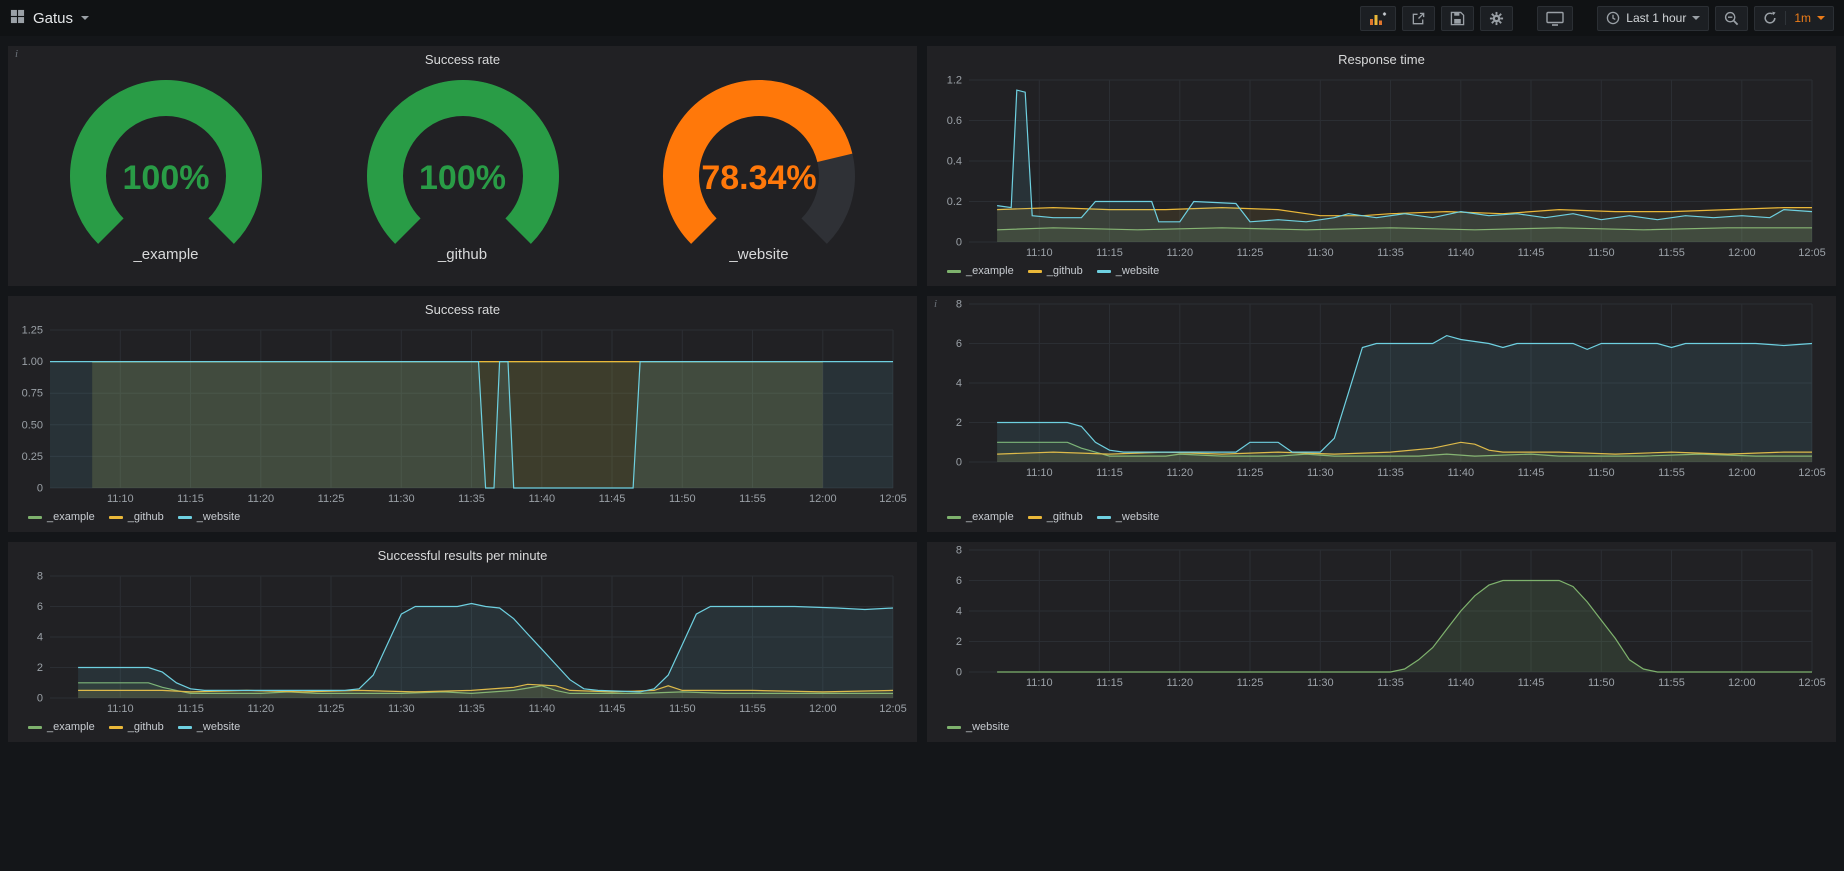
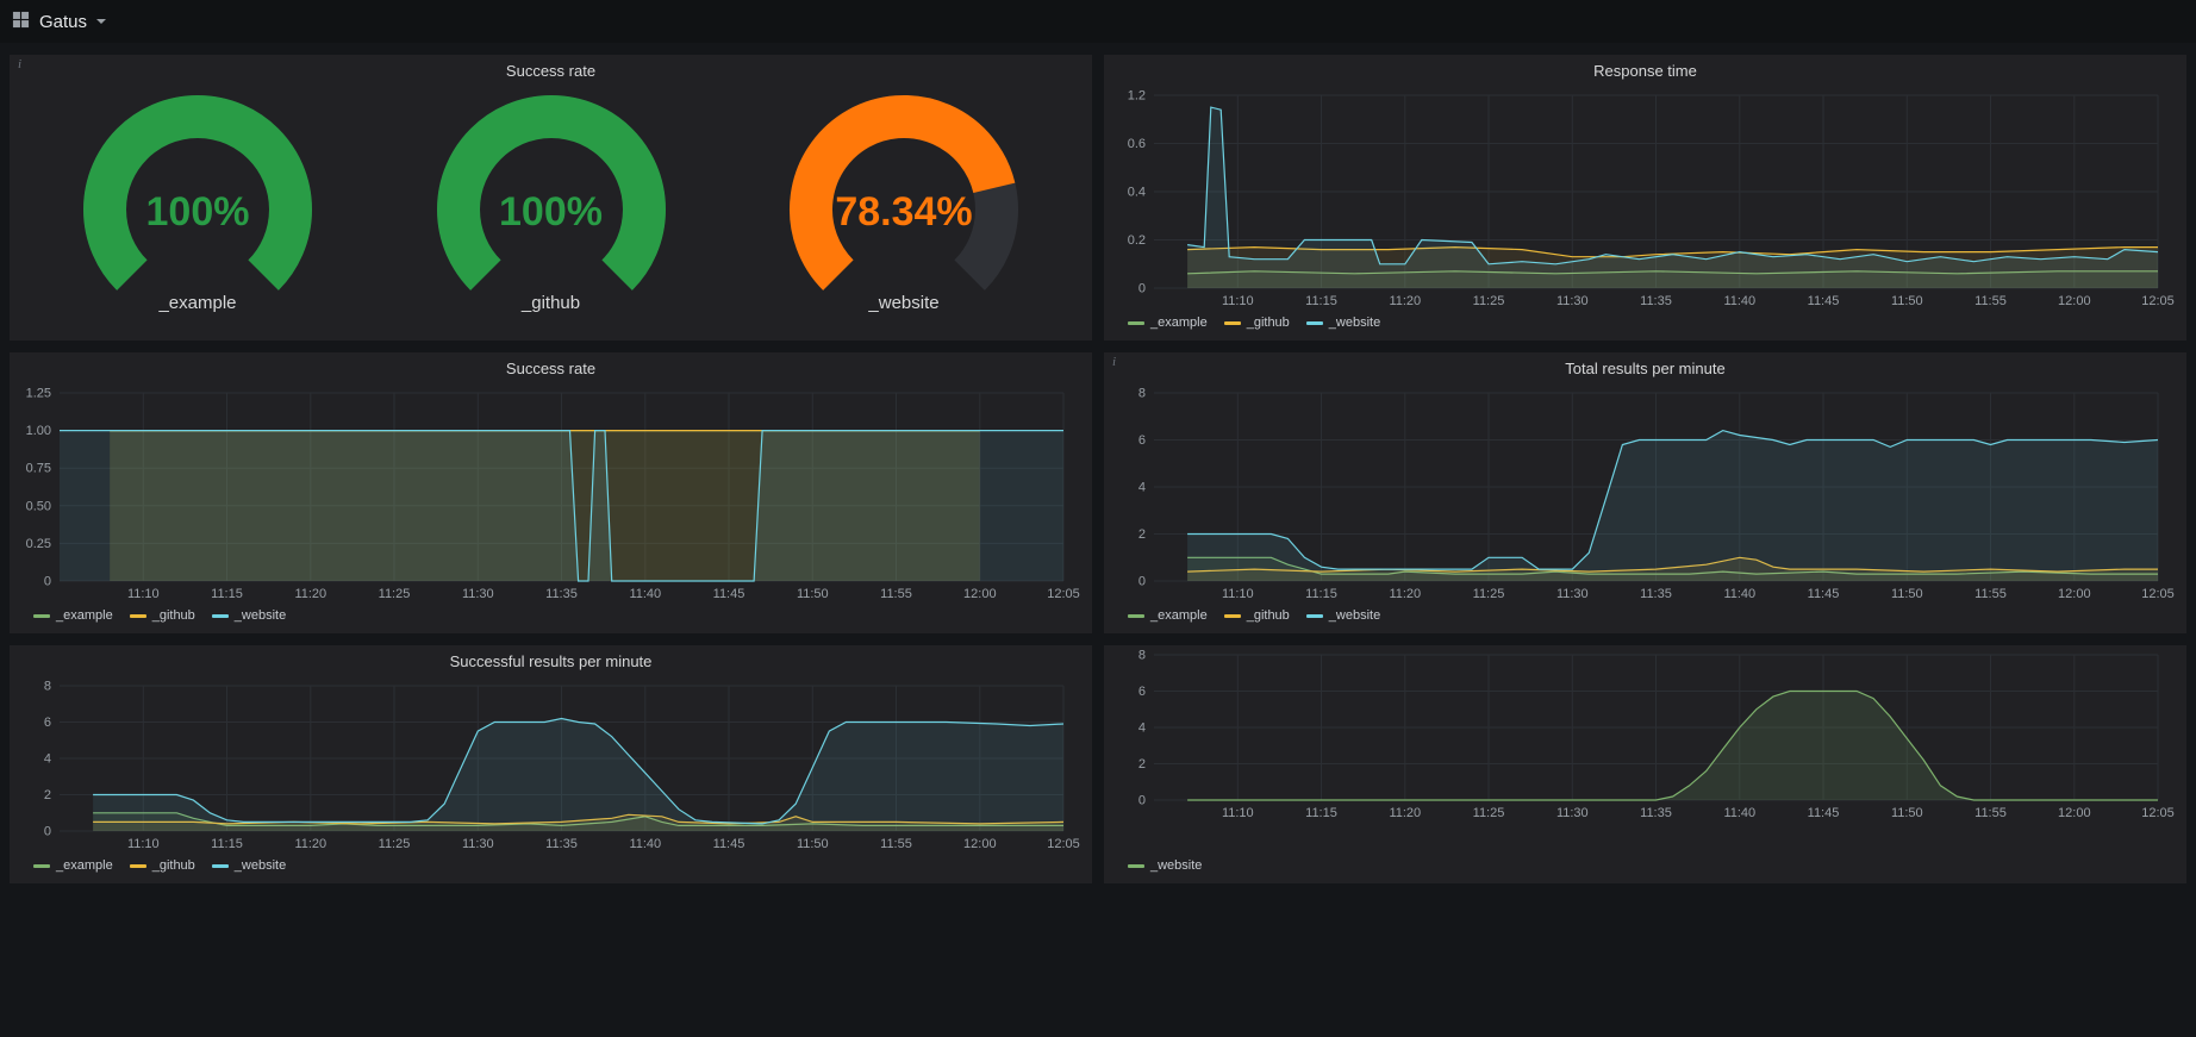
  Gatus
- Last 1 hour
- 1m
  i
  Success rate
  100%
  _example
  100%
  _github
  78.34%
  _website
  Response time
  0
  0.2
  0.4
  0.6
  1.2
  11:10
  11:15
  11:20
  11:25
  11:30
  11:35
  11:40
  11:45
  11:50
  11:55
  12:00
  12:05
  _example
  _github
  _website
  Success rate
  0
  0.25
  0.50
  0.75
  1.00
  1.25
  11:10
  11:15
  11:20
  11:25
  11:30
  11:35
  11:40
  11:45
  11:50
  11:55
  12:00
  12:05
  _example
  _github
  _website
  i
+ Total results per minute
  0
  2
  4
  6
  8
  11:10
  11:15
  11:20
  11:25
  11:30
  11:35
  11:40
  11:45
  11:50
  11:55
  12:00
  12:05
  _example
  _github
  _website
  Successful results per minute
  0
  2
  4
  6
  8
  11:10
  11:15
  11:20
  11:25
  11:30
  11:35
  11:40
  11:45
  11:50
  11:55
  12:00
  12:05
  _example
  _github
  _website
  0
  2
  4
  6
  8
  11:10
  11:15
  11:20
  11:25
  11:30
  11:35
  11:40
  11:45
  11:50
  11:55
  12:00
  12:05
  _website
